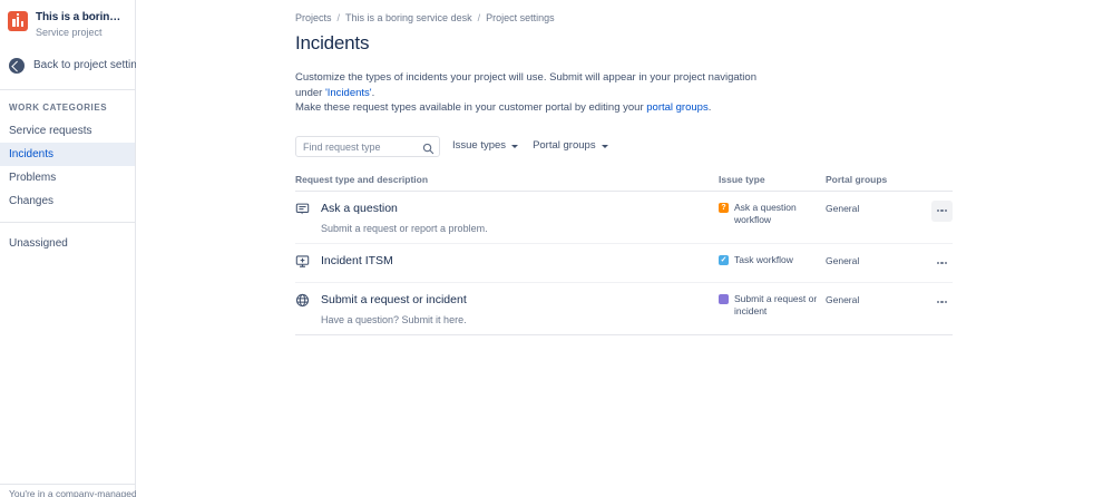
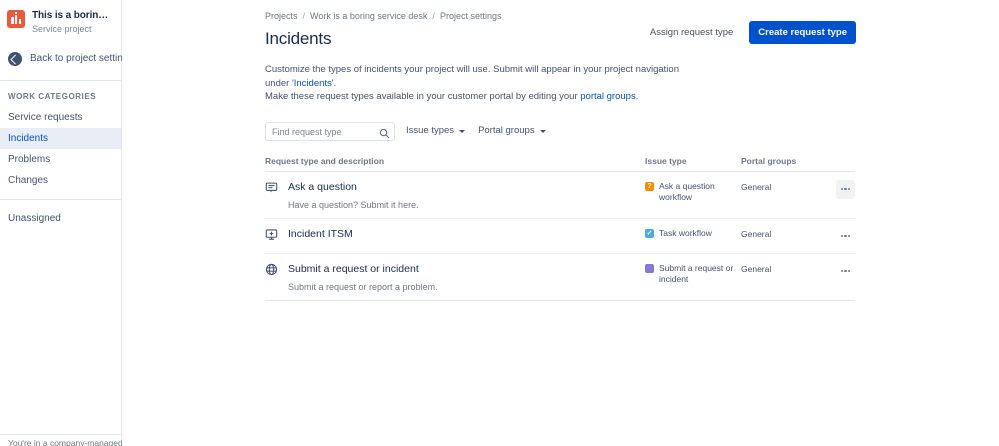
  This is a boring s
  Service project
  Back to project settin
  WORK CATEGORIES
  Service requests
  Incidents
  Problems
  Changes
  Unassigned
  You're in a company-managed
+ Assign request type
+ Create request type
  Projects
  /
- This is a boring service desk
+ Work is a boring service desk
  /
  Project settings
  Incidents
  Customize the types of incidents your project will use. Submit will appear in your project navigation under 'Incidents'.
  Make these request types available in your customer portal by editing your portal groups.
  Find request type
  Issue types
  Portal groups
  Request type and description
  Issue type
  Portal groups
  Ask a question
- Submit a request or report a problem.
+ Have a question? Submit it here.
  Ask a question workflow
  General
  Incident ITSM
  Task workflow
  General
  Submit a request or incident
- Have a question? Submit it here.
+ Submit a request or report a problem.
  Submit a request or incident
  General
